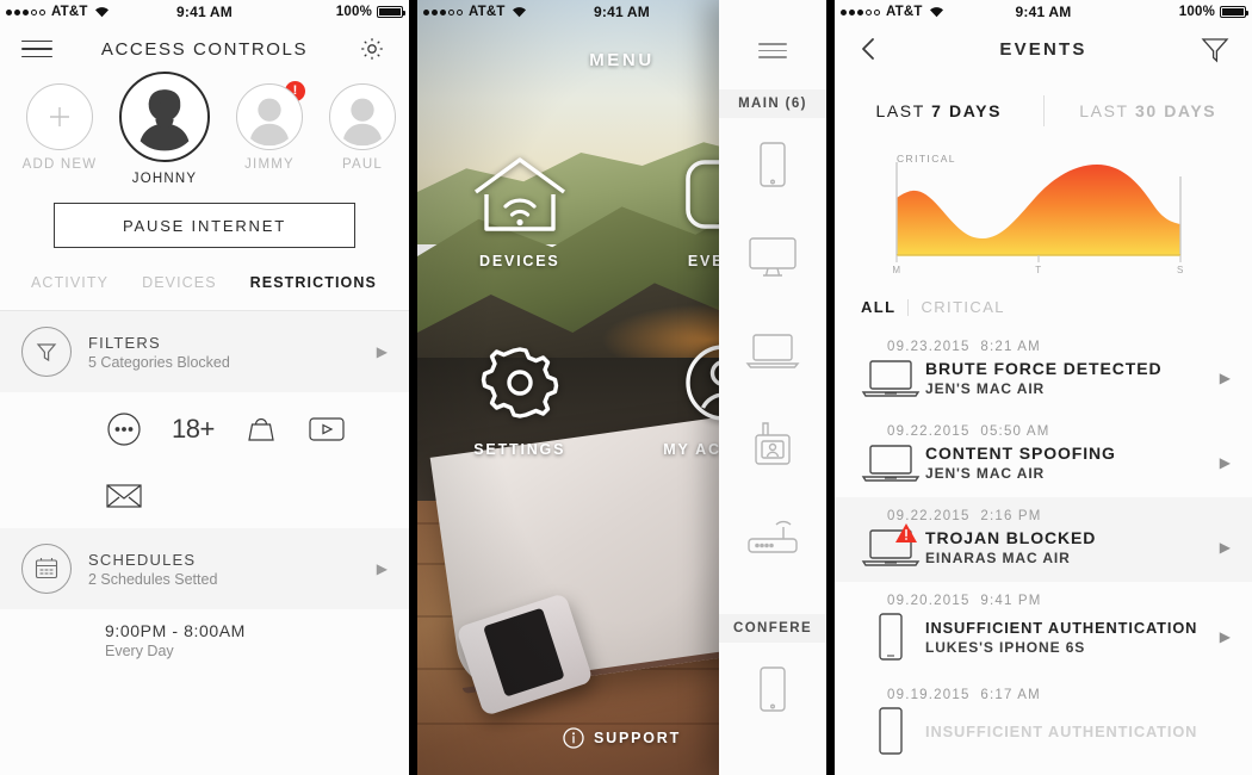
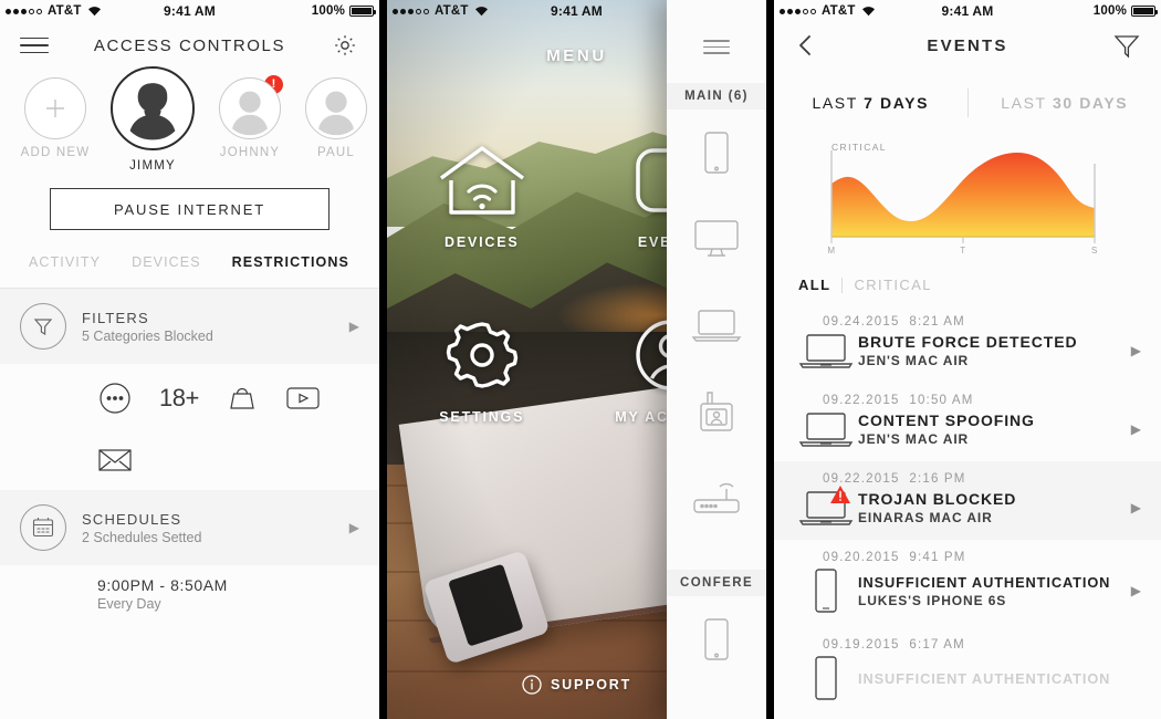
  AT&T
  9:41 AM
  100%
  ACCESS CONTROLS
  ADD NEW
- JOHNNY
+ JIMMY
  !
- JIMMY
+ JOHNNY
  PAUL
  PAUSE INTERNET
  ACTIVITY
  DEVICES
  RESTRICTIONS
  FILTERS
  5 Categories Blocked
  ▶
  18+
  SCHEDULES
  2 Schedules Setted
  ▶
- 9:00PM - 8:00AM
+ 9:00PM - 8:50AM
  Every Day
  AT&T
  9:41 AM
  MENU
  DEVICES
  SETTINGS
  SUPPORT
  MAIN (6)
  CONFERE
  AT&T
  9:41 AM
  100%
  EVENTS
  LAST 7 DAYS
  LAST 30 DAYS
  CRITICAL
  M
  T
  S
  ALL
  CRITICAL
- 09.23.2015 8:21 AM
+ 09.24.2015 8:21 AM
  BRUTE FORCE DETECTED
  JEN'S MAC AIR
  ▶
- 09.22.2015 05:50 AM
+ 09.22.2015 10:50 AM
  CONTENT SPOOFING
  JEN'S MAC AIR
  ▶
  09.22.2015 2:16 PM
  TROJAN BLOCKED
  EINARAS MAC AIR
  ▶
  09.20.2015 9:41 PM
  INSUFFICIENT AUTHENTICATION
  LUKES'S IPHONE 6S
  ▶
  09.19.2015 6:17 AM
  INSUFFICIENT AUTHENTICATION
